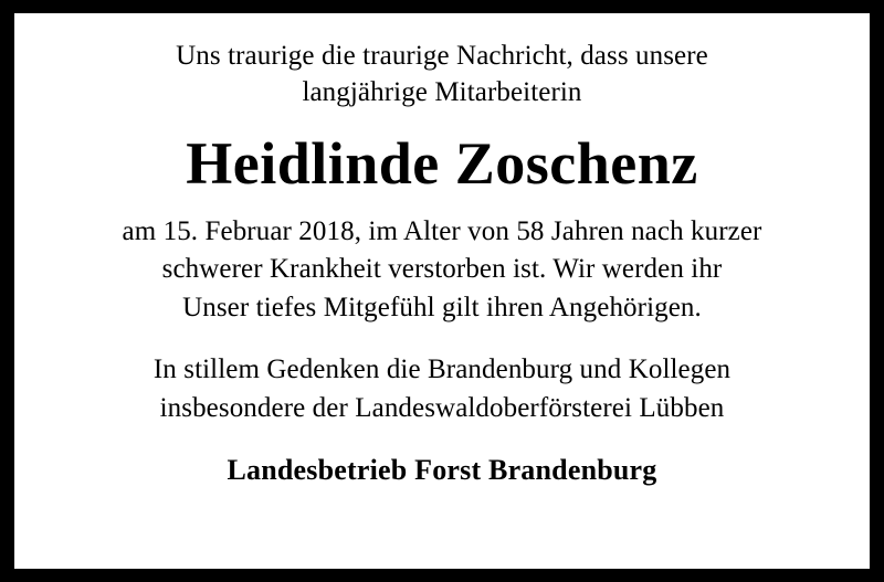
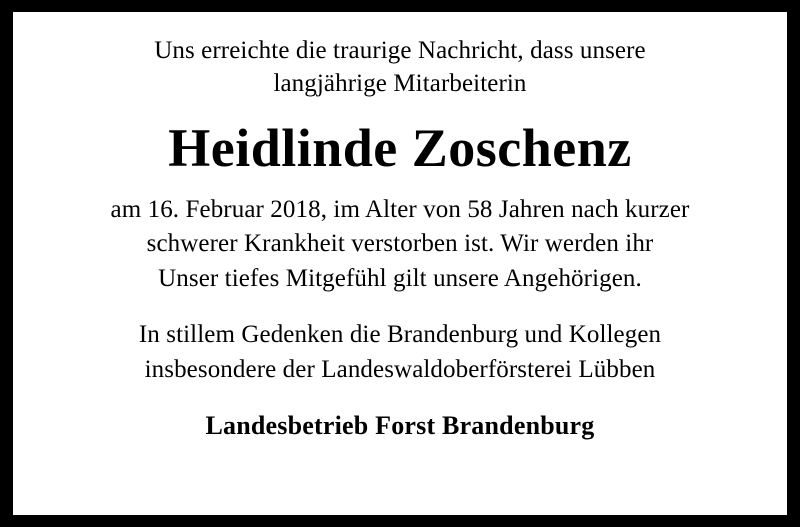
- Uns traurige die traurige Nachricht, dass unsere
+ Uns erreichte die traurige Nachricht, dass unsere
  langjährige Mitarbeiterin
  Heidlinde Zoschenz
- am 15. Februar 2018, im Alter von 58 Jahren nach kurzer
+ am 16. Februar 2018, im Alter von 58 Jahren nach kurzer
  schwerer Krankheit verstorben ist. Wir werden ihr
- Unser tiefes Mitgefühl gilt ihren Angehörigen.
+ Unser tiefes Mitgefühl gilt unsere Angehörigen.
  In stillem Gedenken die Brandenburg und Kollegen
  insbesondere der Landeswaldoberförsterei Lübben
  Landesbetrieb Forst Brandenburg
